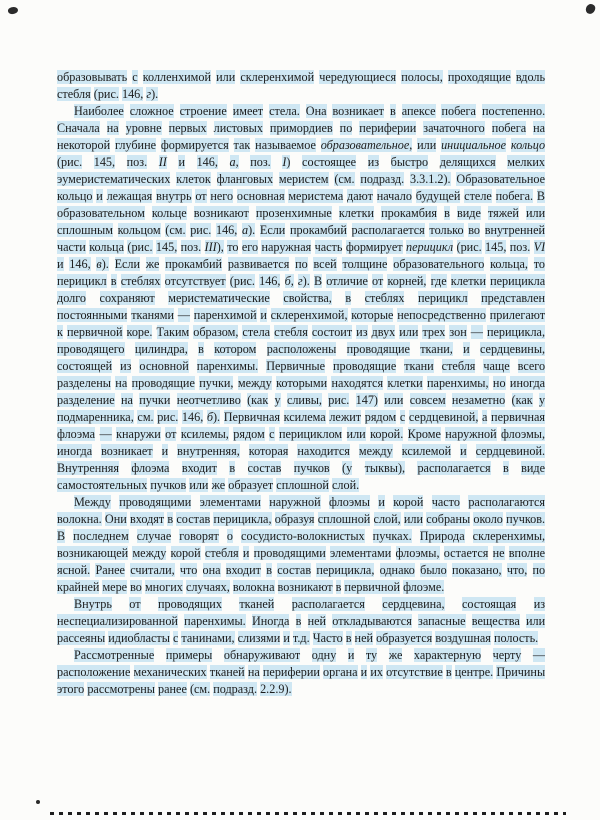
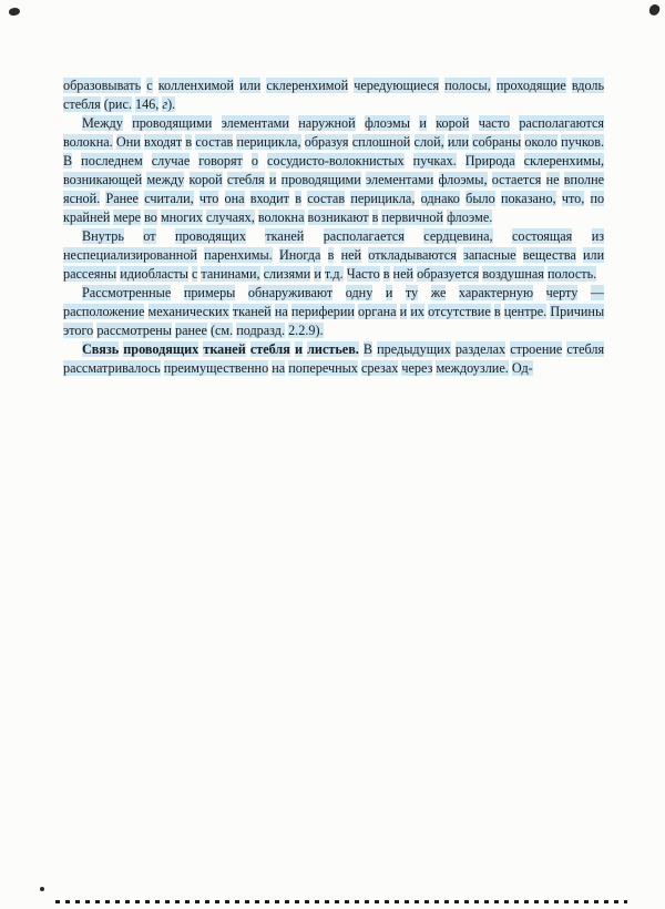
  образовывать с колленхимой или склеренхимой чередующиеся полосы, проходящие вдоль стебля (рис. 146, г).
- Наиболее сложное строение имеет стела. Она возникает в апексе побега постепенно. Сначала на уровне первых листовых примордиев по периферии зачаточного побега на некоторой глубине формируется так называемое образовательное, или инициальное кольцо (рис. 145, поз. II и 146, а, поз. I) состоящее из быстро делящихся мелких эумеристематических клеток фланговых меристем (см. подразд. 3.3.1.2). Образовательное кольцо и лежащая внутрь от него основная меристема дают начало будущей стеле побега. В образовательном кольце возникают прозенхимные клетки прокамбия в виде тяжей или сплошным кольцом (см. рис. 146, а). Если прокамбий располагается только во внутренней части кольца (рис. 145, поз. III), то его наружная часть формирует перицикл (рис. 145, поз. VI и 146, в). Если же прокамбий развивается по всей толщине образовательного кольца, то перицикл в стеблях отсутствует (рис. 146, б, г). В отличие от корней, где клетки перицикла долго сохраняют меристематические свойства, в стеблях перицикл представлен постоянными тканями — паренхимой и склеренхимой, которые непосредственно прилегают к первичной коре. Таким образом, стела стебля состоит из двух или трех зон — перицикла, проводящего цилиндра, в котором расположены проводящие ткани, и сердцевины, состоящей из основной паренхимы. Первичные проводящие ткани стебля чаще всего разделены на проводящие пучки, между которыми находятся клетки паренхимы, но иногда разделение на пучки неотчетливо (как у сливы, рис. 147) или совсем незаметно (как у подмаренника, см. рис. 146, б). Первичная ксилема лежит рядом с сердцевиной, а первичная флоэма — кнаружи от ксилемы, рядом с перициклом или корой. Кроме наружной флоэмы, иногда возникает и внутренняя, которая находится между ксилемой и сердцевиной. Внутренняя флоэма входит в состав пучков (у тыквы), располагается в виде самостоятельных пучков или же образует сплошной слой.
  Между проводящими элементами наружной флоэмы и корой часто располагаются волокна. Они входят в состав перицикла, образуя сплошной слой, или собраны около пучков. В последнем случае говорят о сосудисто-волокнистых пучках. Природа склеренхимы, возникающей между корой стебля и проводящими элементами флоэмы, остается не вполне ясной. Ранее считали, что она входит в состав перицикла, однако было показано, что, по крайней мере во многих случаях, волокна возникают в первичной флоэме.
  Внутрь от проводящих тканей располагается сердцевина, состоящая из неспециализированной паренхимы. Иногда в ней откладываются запасные вещества или рассеяны идиобласты с танинами, слизями и т.д. Часто в ней образуется воздушная полость.
  Рассмотренные примеры обнаруживают одну и ту же характерную черту — расположение механических тканей на периферии органа и их отсутствие в центре. Причины этого рассмотрены ранее (см. подразд. 2.2.9).
+ Связь проводящих тканей стебля и листьев. В предыдущих разделах строение стебля рассматривалось преимущественно на поперечных срезах через междоузлие. Од-
